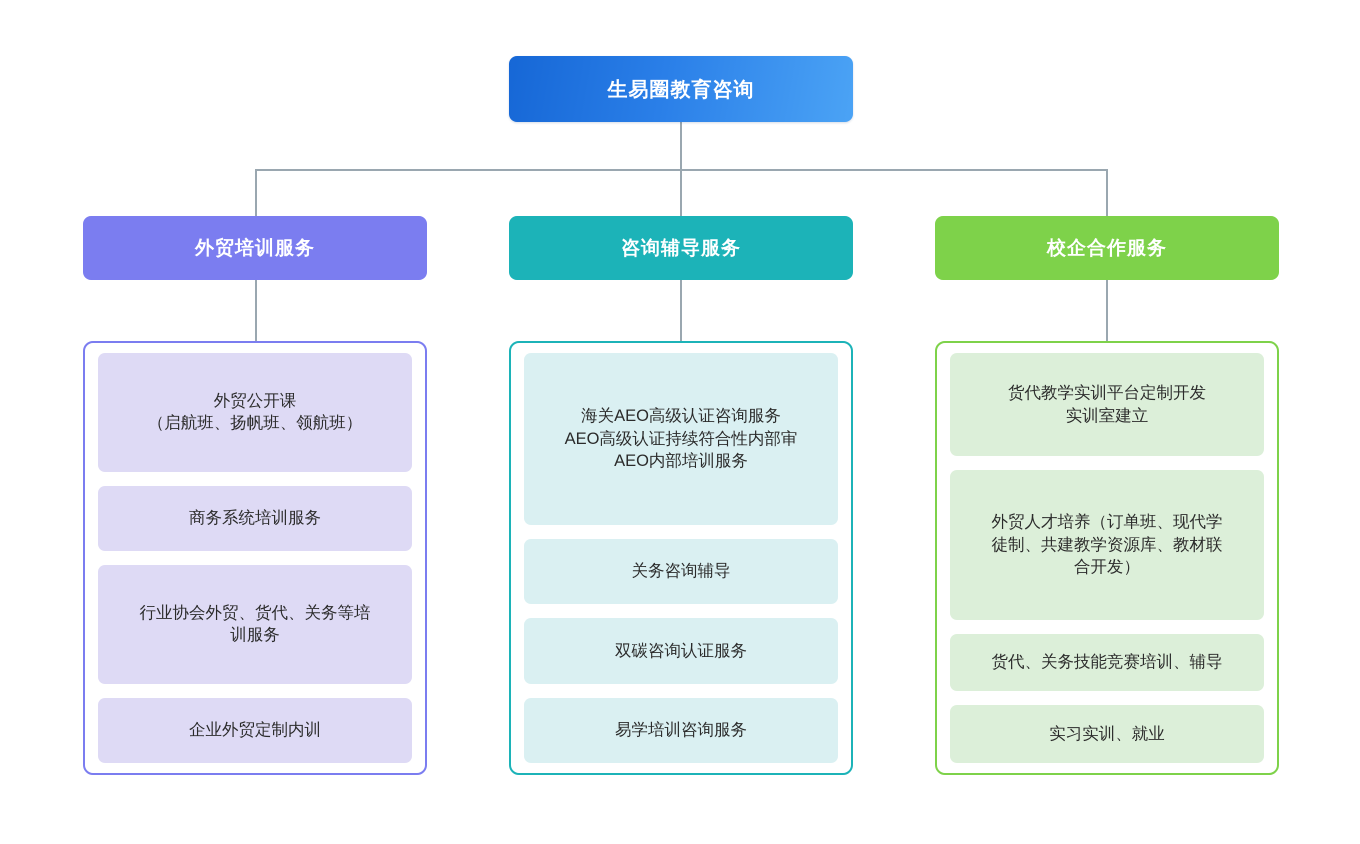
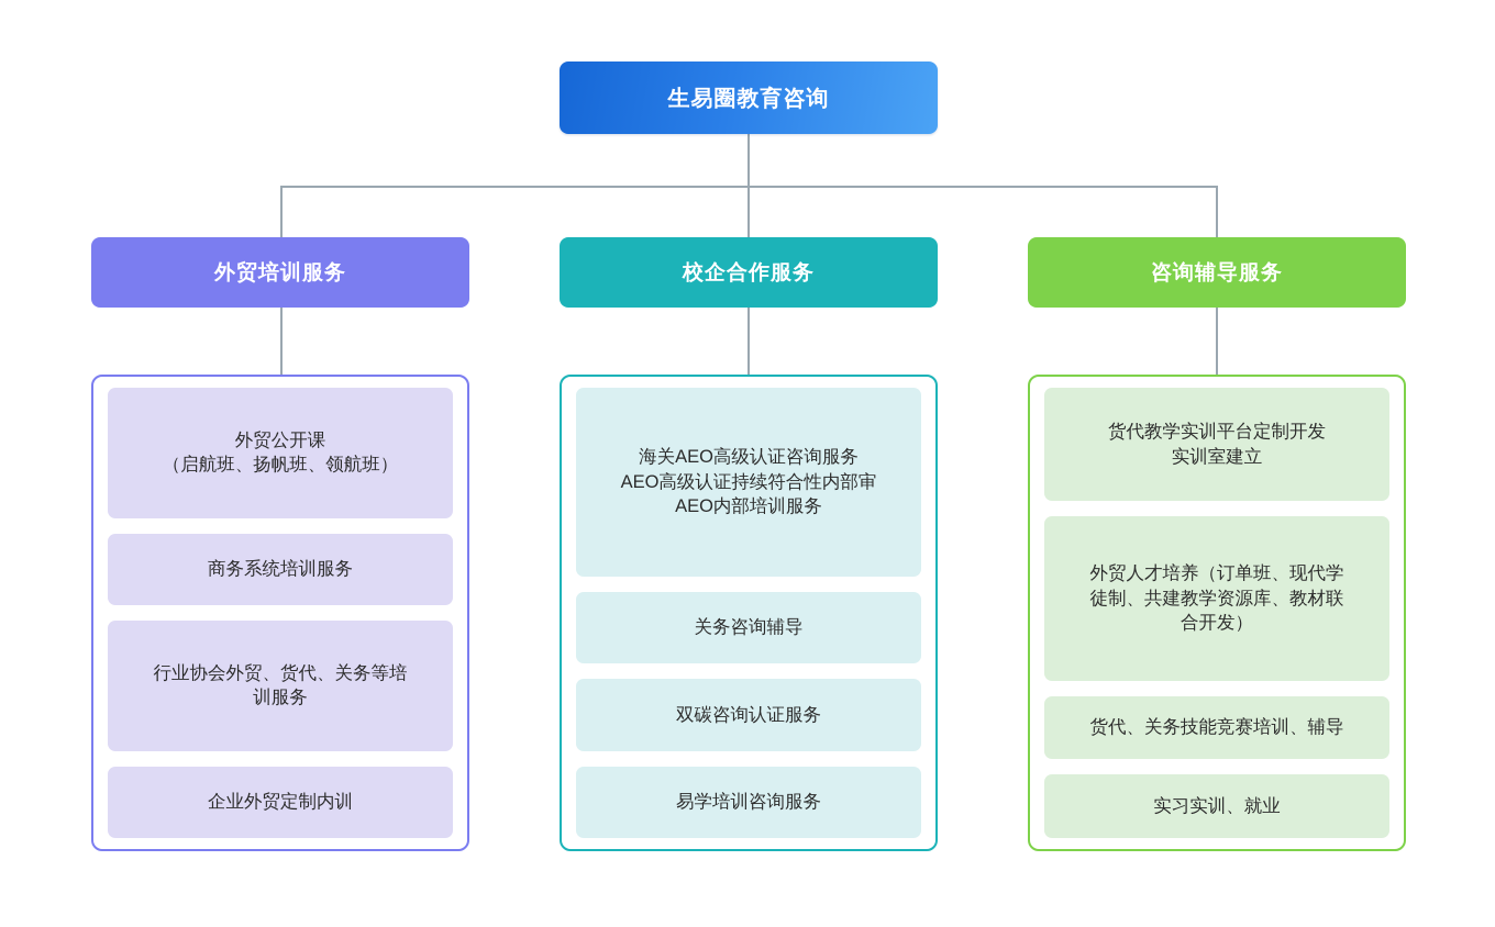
  生易圈教育咨询
  外贸培训服务
  外贸公开课
  （启航班、扬帆班、领航班）
  商务系统培训服务
  行业协会外贸、货代、关务等培
  训服务
  企业外贸定制内训
- 咨询辅导服务
+ 校企合作服务
  海关AEO高级认证咨询服务
  AEO高级认证持续符合性内部审
  AEO内部培训服务
  关务咨询辅导
  双碳咨询认证服务
  易学培训咨询服务
- 校企合作服务
+ 咨询辅导服务
  货代教学实训平台定制开发
  实训室建立
  外贸人才培养（订单班、现代学
  徒制、共建教学资源库、教材联
  合开发）
  货代、关务技能竞赛培训、辅导
  实习实训、就业
